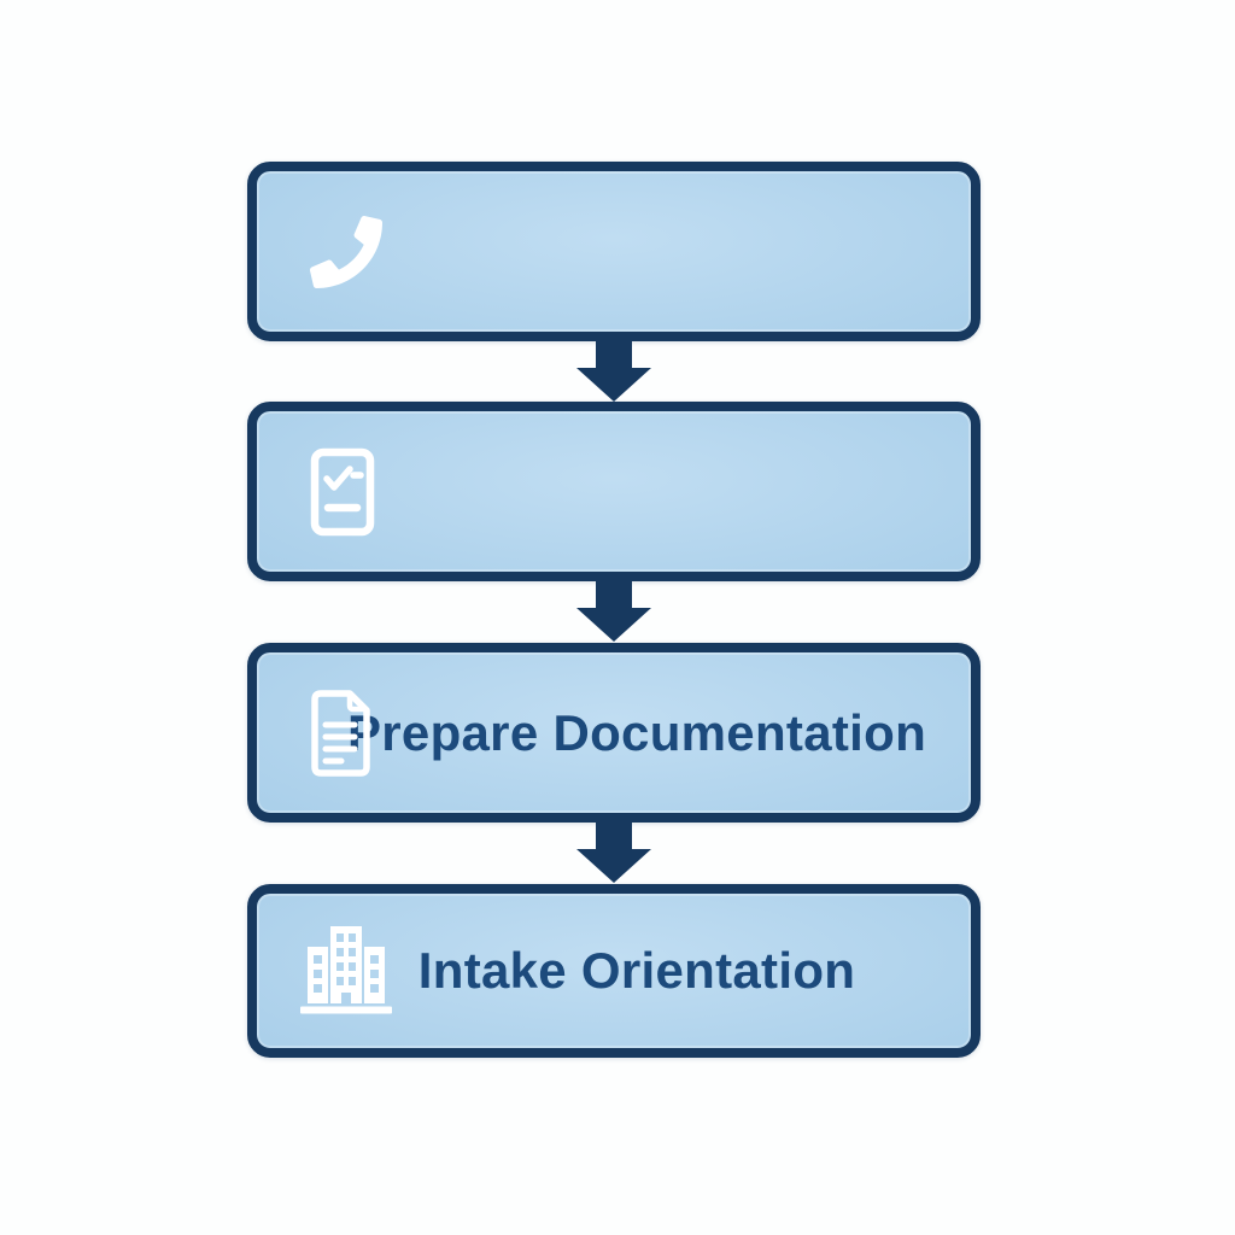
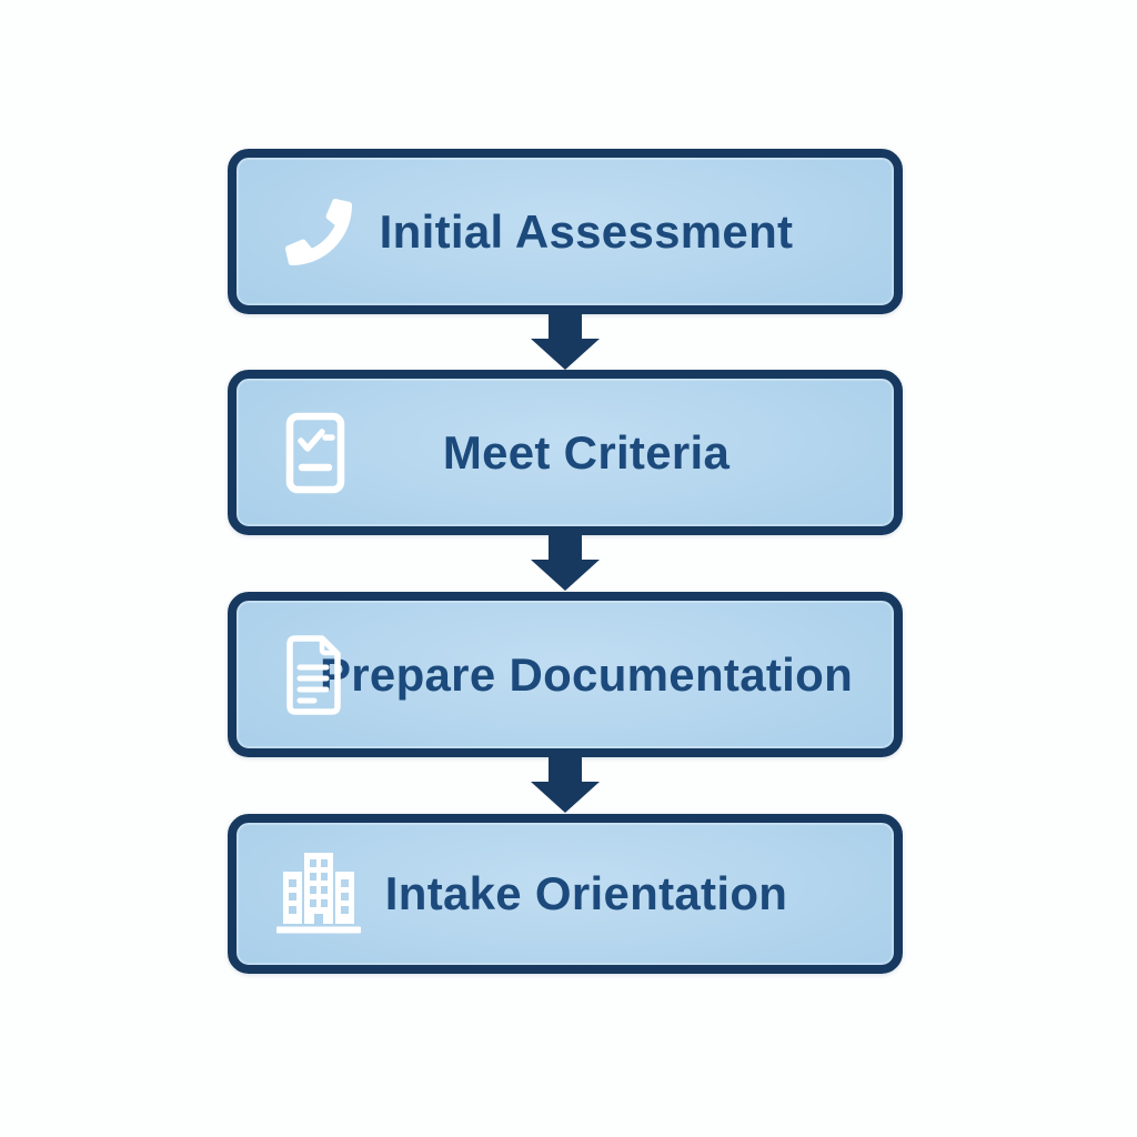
+ Initial Assessment
+ Meet Criteria
  repare Documentation
  Intake Orientation
